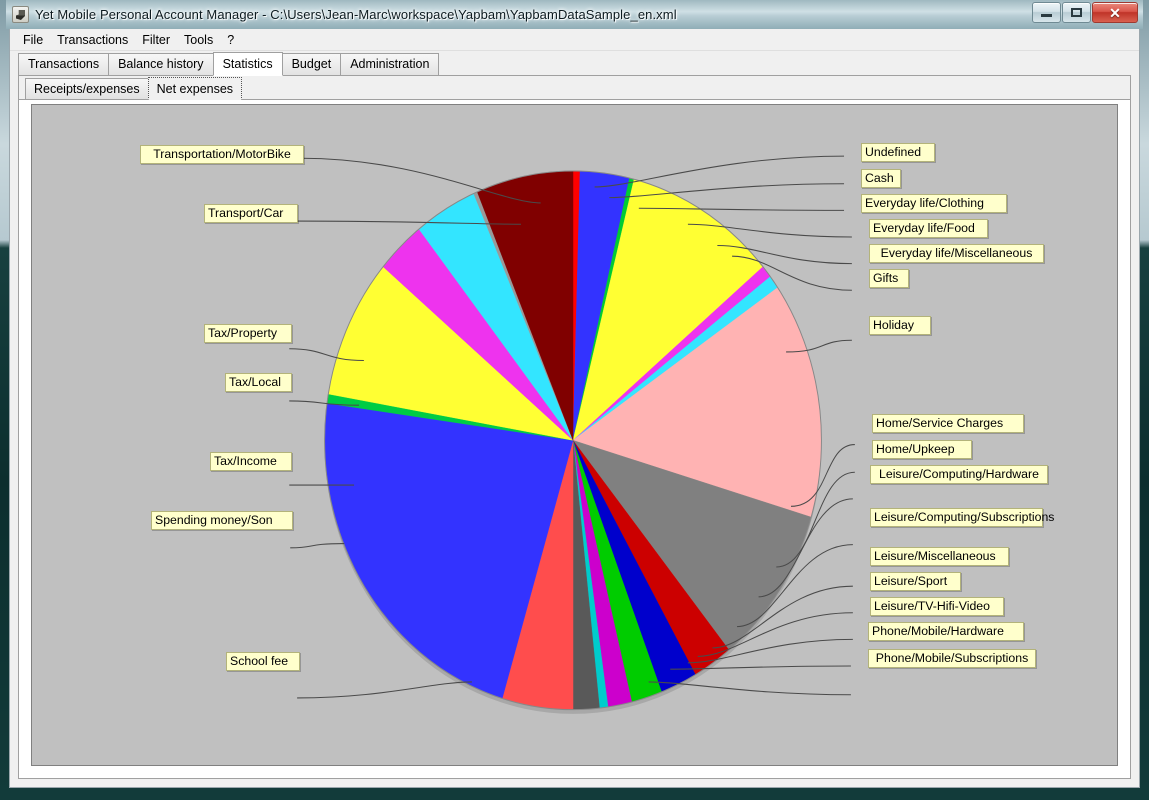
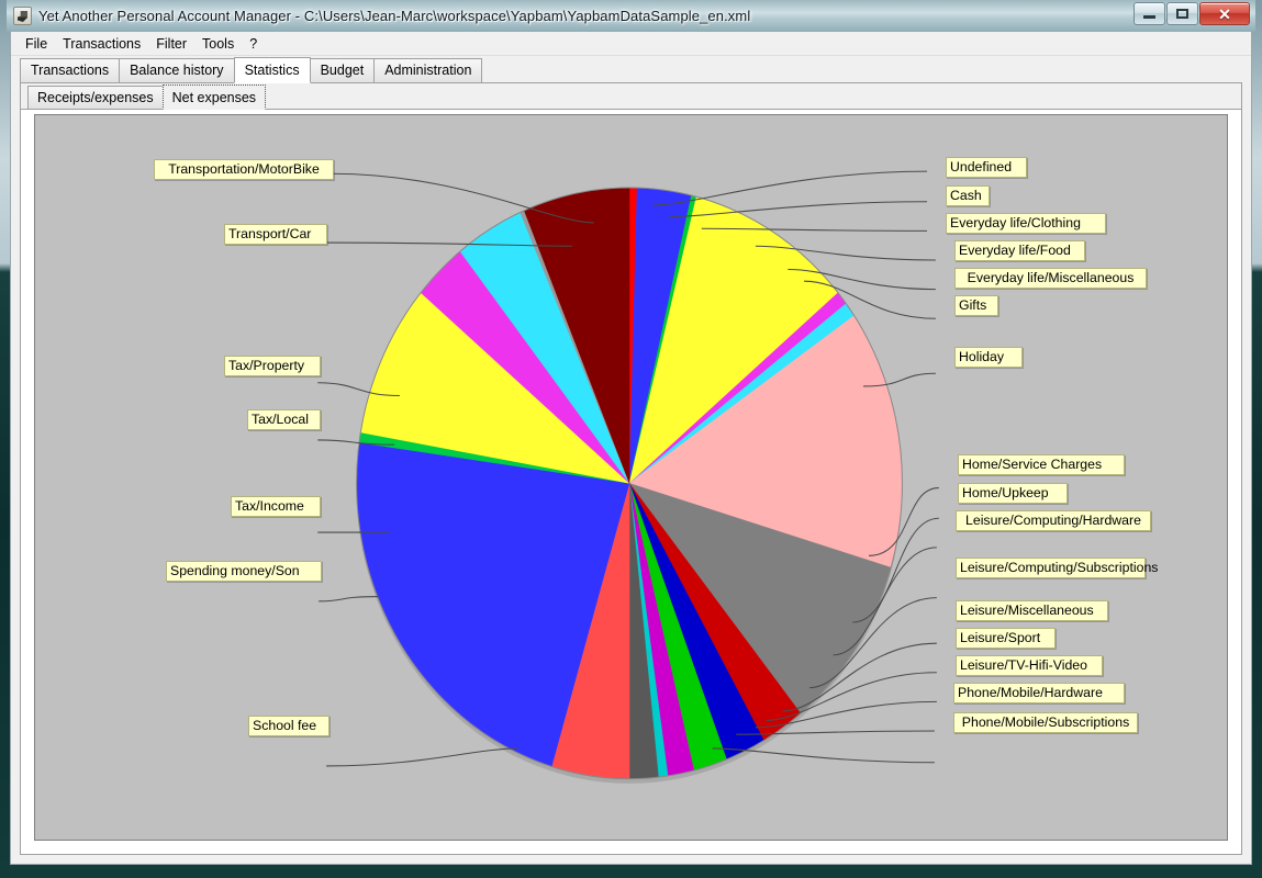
- Yet Mobile Personal Account Manager - C:\Users\Jean-Marc\workspace\Yapbam\YapbamDataSample_en.xml
+ Yet Another Personal Account Manager - C:\Users\Jean-Marc\workspace\Yapbam\YapbamDataSample_en.xml
  ✕
  File
  Transactions
  Filter
  Tools
  ?
  Transactions
  Balance history
  Statistics
  Budget
  Administration
  Receipts/expenses
  Net expenses
  Transportation/MotorBike
  Transport/Car
  Tax/Property
  Tax/Local
  Tax/Income
  Spending money/Son
  School fee
  Undefined
  Cash
  Everyday life/Clothing
  Everyday life/Food
  Everyday life/Miscellaneous
  Gifts
  Holiday
  Home/Service Charges
  Home/Upkeep
  Leisure/Computing/Hardware
  Leisure/Computing/Subscriptions
  Leisure/Miscellaneous
  Leisure/Sport
  Leisure/TV-Hifi-Video
  Phone/Mobile/Hardware
  Phone/Mobile/Subscriptions
